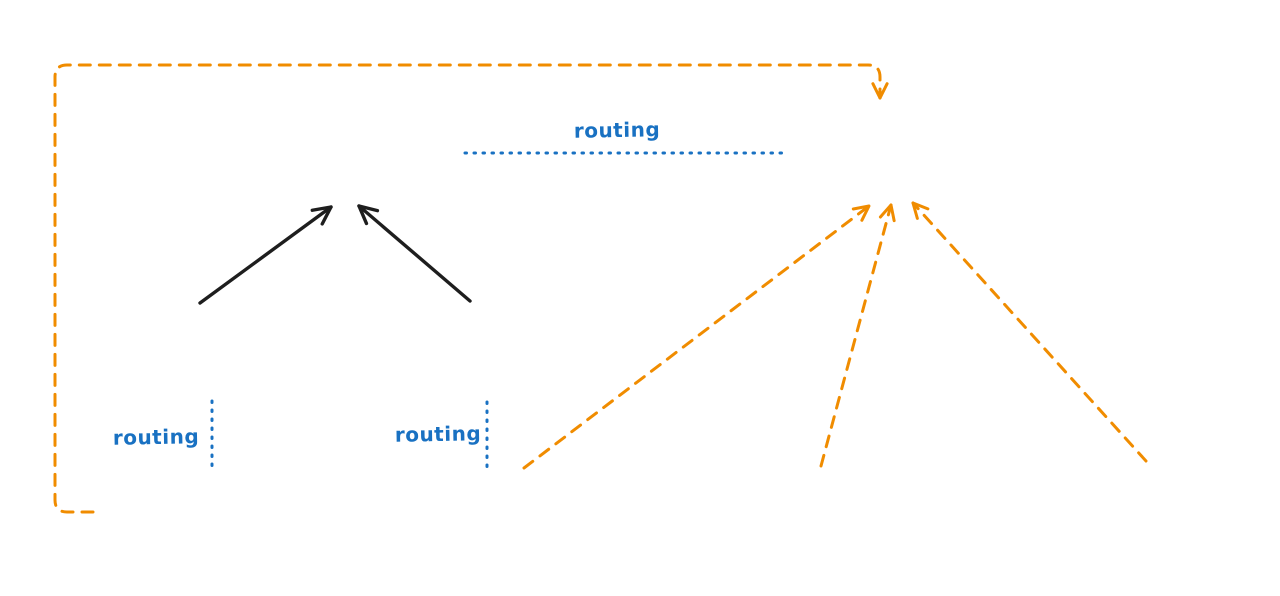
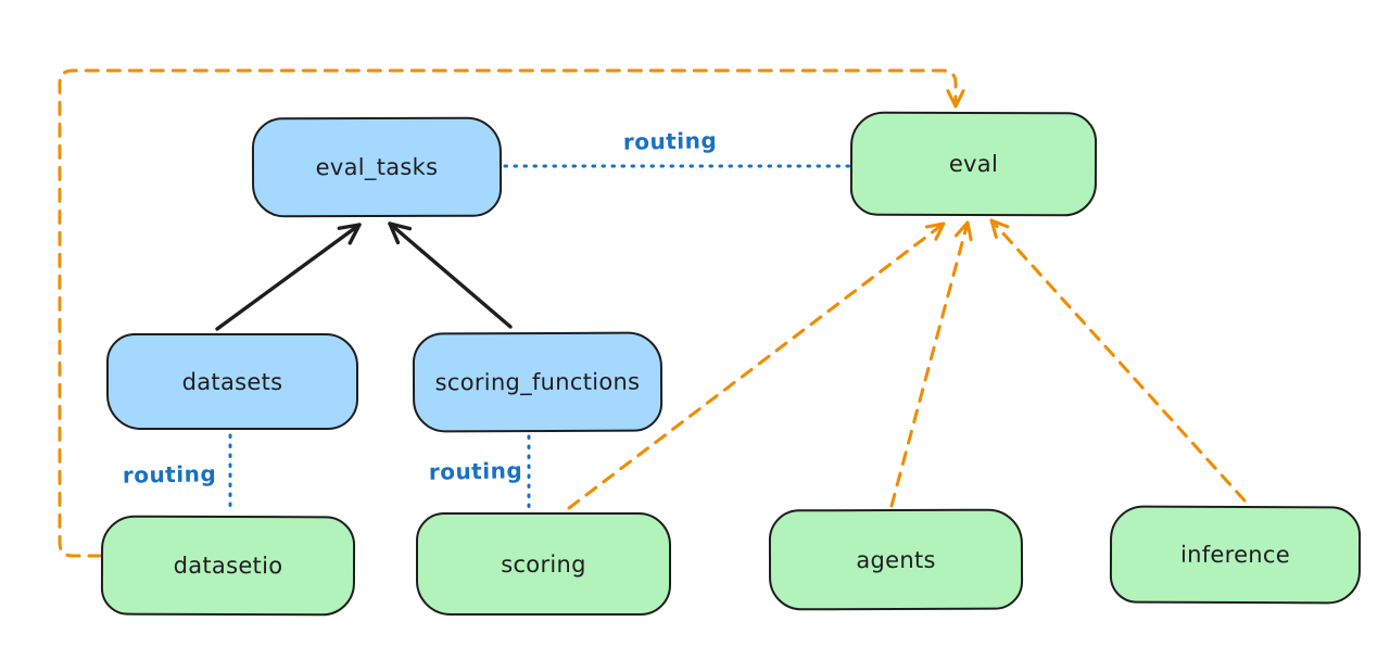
+ eval_tasks
+ eval
+ datasets
+ scoring_functions
+ datasetio
+ scoring
+ agents
+ inference
  routing
  routing
  routing
